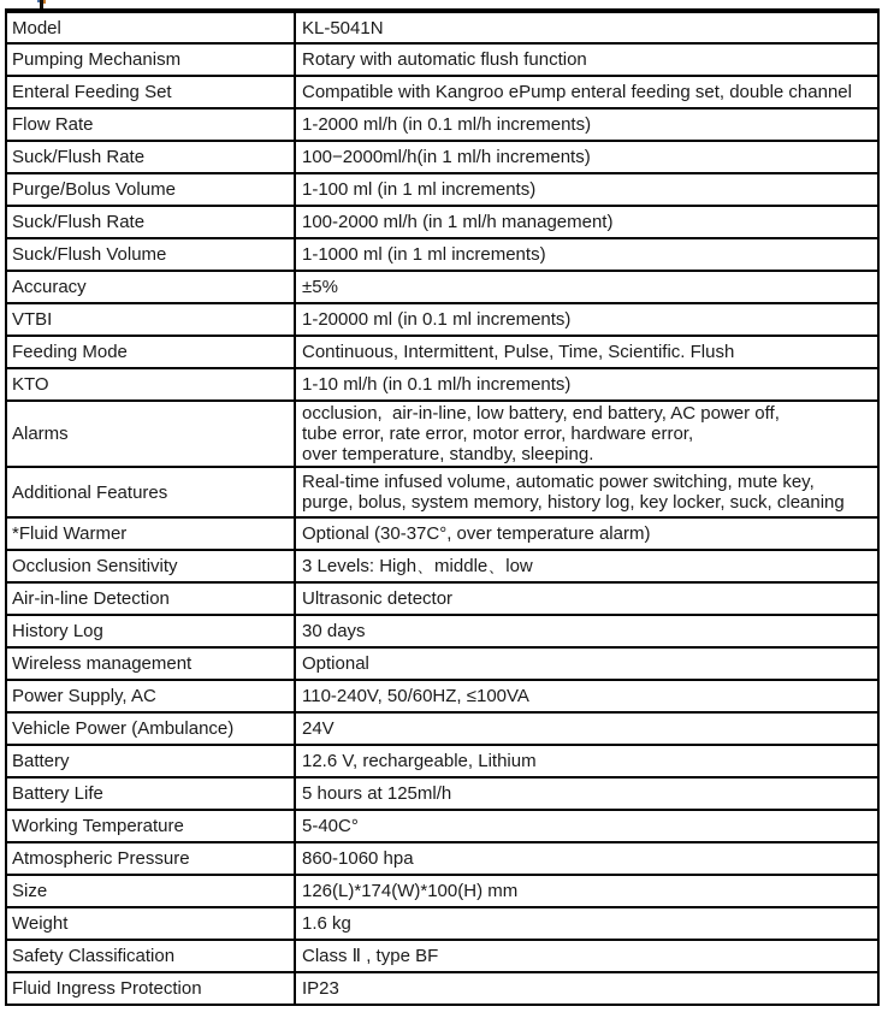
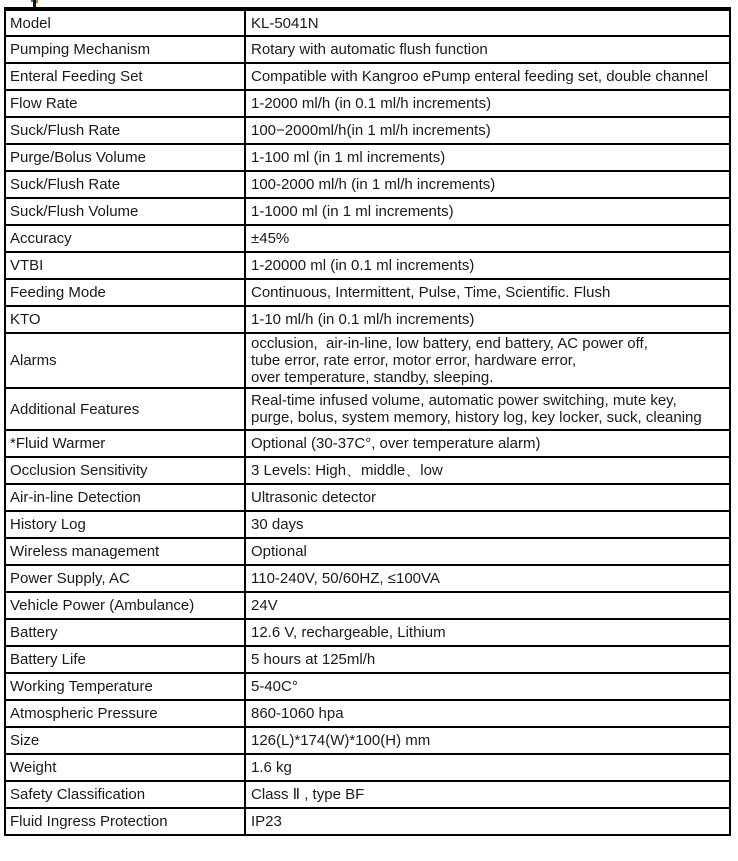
  Model	KL-5041N
  Pumping Mechanism	Rotary with automatic flush function
  Enteral Feeding Set	Compatible with Kangroo ePump enteral feeding set, double channel
  Flow Rate	1-2000 ml/h (in 0.1 ml/h increments)
  Suck/Flush Rate	100−2000ml/h(in 1 ml/h increments)
  Purge/Bolus Volume	1-100 ml (in 1 ml increments)
- Suck/Flush Rate	100-2000 ml/h (in 1 ml/h management)
+ Suck/Flush Rate	100-2000 ml/h (in 1 ml/h increments)
  Suck/Flush Volume	1-1000 ml (in 1 ml increments)
- Accuracy	±5%
+ Accuracy	±45%
  VTBI	1-20000 ml (in 0.1 ml increments)
  Feeding Mode	Continuous, Intermittent, Pulse, Time, Scientific. Flush
  KTO	1-10 ml/h (in 0.1 ml/h increments)
  Alarms	occlusion, air-in-line, low battery, end battery, AC power off, tube error, rate error, motor error, hardware error, over temperature, standby, sleeping.
  Additional Features	Real-time infused volume, automatic power switching, mute key, purge, bolus, system memory, history log, key locker, suck, cleaning
  *Fluid Warmer	Optional (30-37C°, over temperature alarm)
  Occlusion Sensitivity	3 Levels: High、middle、low
  Air-in-line Detection	Ultrasonic detector
  History Log	30 days
  Wireless management	Optional
  Power Supply, AC	110-240V, 50/60HZ, ≤100VA
  Vehicle Power (Ambulance)	24V
  Battery	12.6 V, rechargeable, Lithium
  Battery Life	5 hours at 125ml/h
  Working Temperature	5-40C°
  Atmospheric Pressure	860-1060 hpa
  Size	126(L)*174(W)*100(H) mm
  Weight	1.6 kg
  Safety Classification	Class Ⅱ , type BF
  Fluid Ingress Protection	IP23
